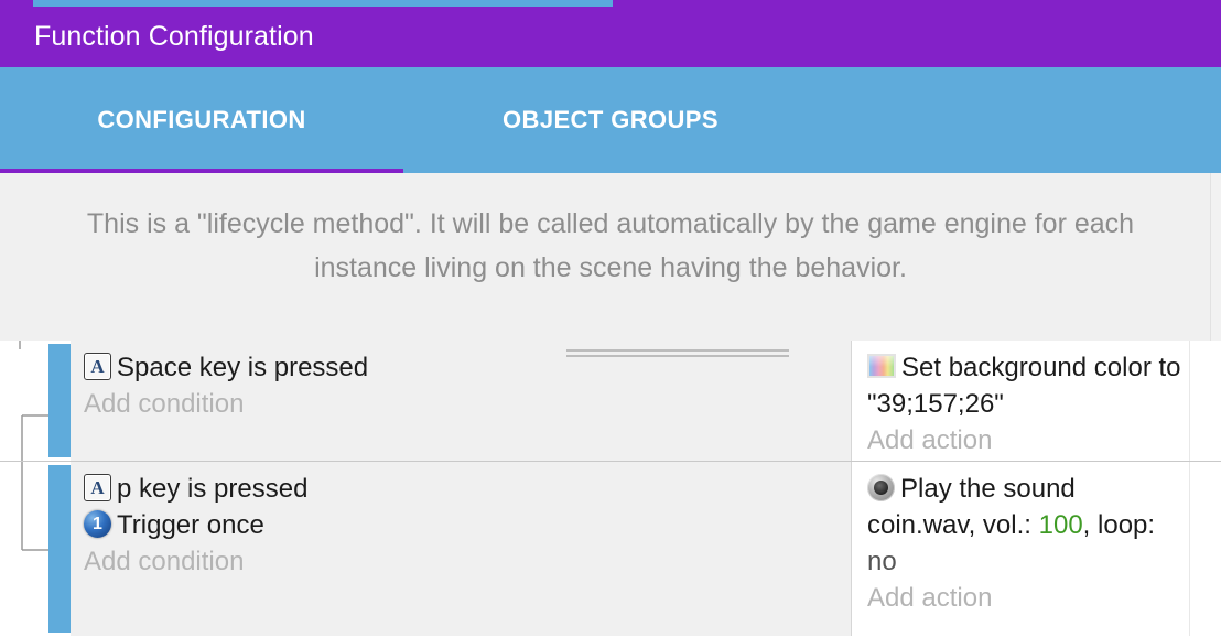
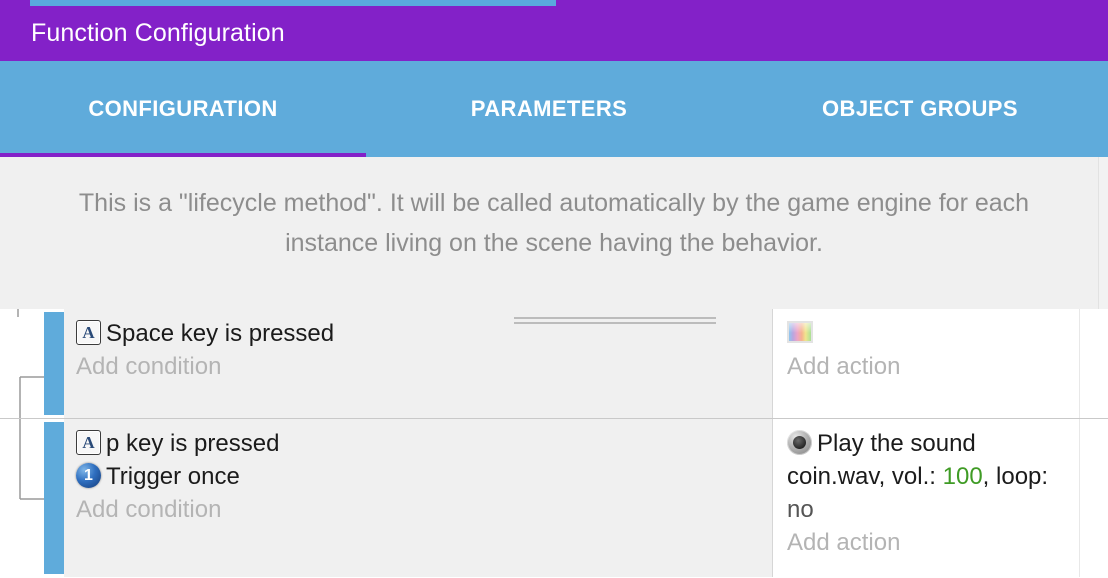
  Function Configuration
  CONFIGURATION
+ PARAMETERS
  OBJECT GROUPS
  This is a "lifecycle method". It will be called automatically by the game engine for each instance living on the scene having the behavior.
  Space key is pressed
  Add condition
- Set background color to "39;157;26"
  Add action
  p key is pressed
  Trigger once
  Add condition
  Play the sound coin.wav, vol.: 100, loop: no
  Add action
